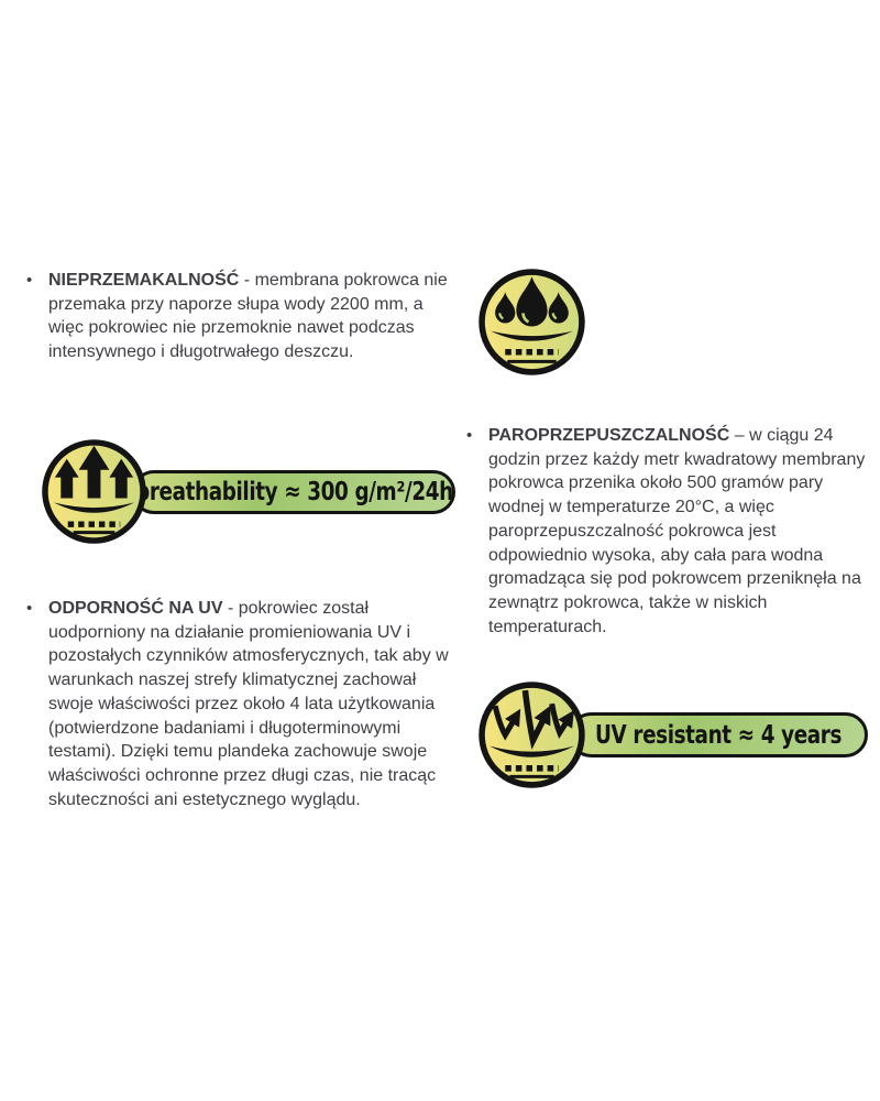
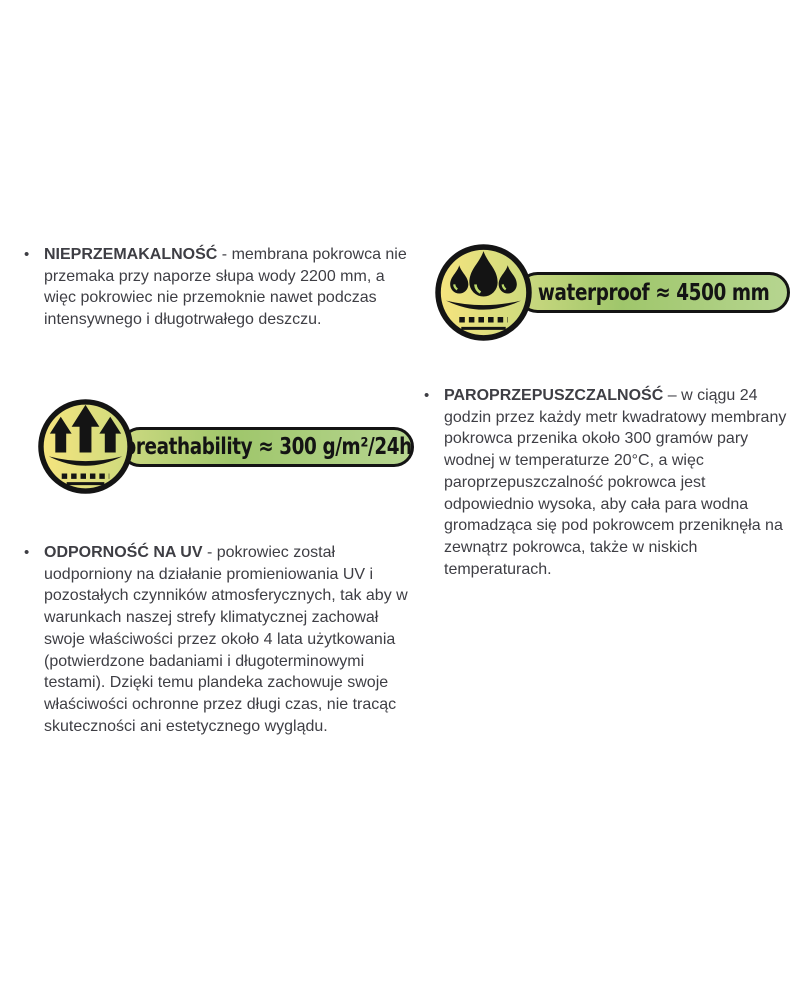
  •
  NIEPRZEMAKALNOŚĆ - membrana pokrowca nie przemaka przy naporze słupa wody 2200 mm, a więc pokrowiec nie przemoknie nawet podczas intensywnego i długotrwałego deszczu.
+ waterproof ≈ 4500 mm
  reathability ≈ 300 g/m²/24h
  •
- PAROPRZEPUSZCZALNOŚĆ – w ciągu 24 godzin przez każdy metr kwadratowy membrany pokrowca przenika około 500 gramów pary wodnej w temperaturze 20°C, a więc paroprzepuszczalność pokrowca jest odpowiednio wysoka, aby cała para wodna gromadząca się pod pokrowcem przeniknęła na zewnątrz pokrowca, także w niskich temperaturach.
+ PAROPRZEPUSZCZALNOŚĆ – w ciągu 24 godzin przez każdy metr kwadratowy membrany pokrowca przenika około 300 gramów pary wodnej w temperaturze 20°C, a więc paroprzepuszczalność pokrowca jest odpowiednio wysoka, aby cała para wodna gromadząca się pod pokrowcem przeniknęła na zewnątrz pokrowca, także w niskich temperaturach.
  •
  ODPORNOŚĆ NA UV - pokrowiec został uodporniony na działanie promieniowania UV i pozostałych czynników atmosferycznych, tak aby w warunkach naszej strefy klimatycznej zachował swoje właściwości przez około 4 lata użytkowania (potwierdzone badaniami i długoterminowymi testami). Dzięki temu plandeka zachowuje swoje właściwości ochronne przez długi czas, nie tracąc skuteczności ani estetycznego wyglądu.
- UV resistant ≈ 4 years
